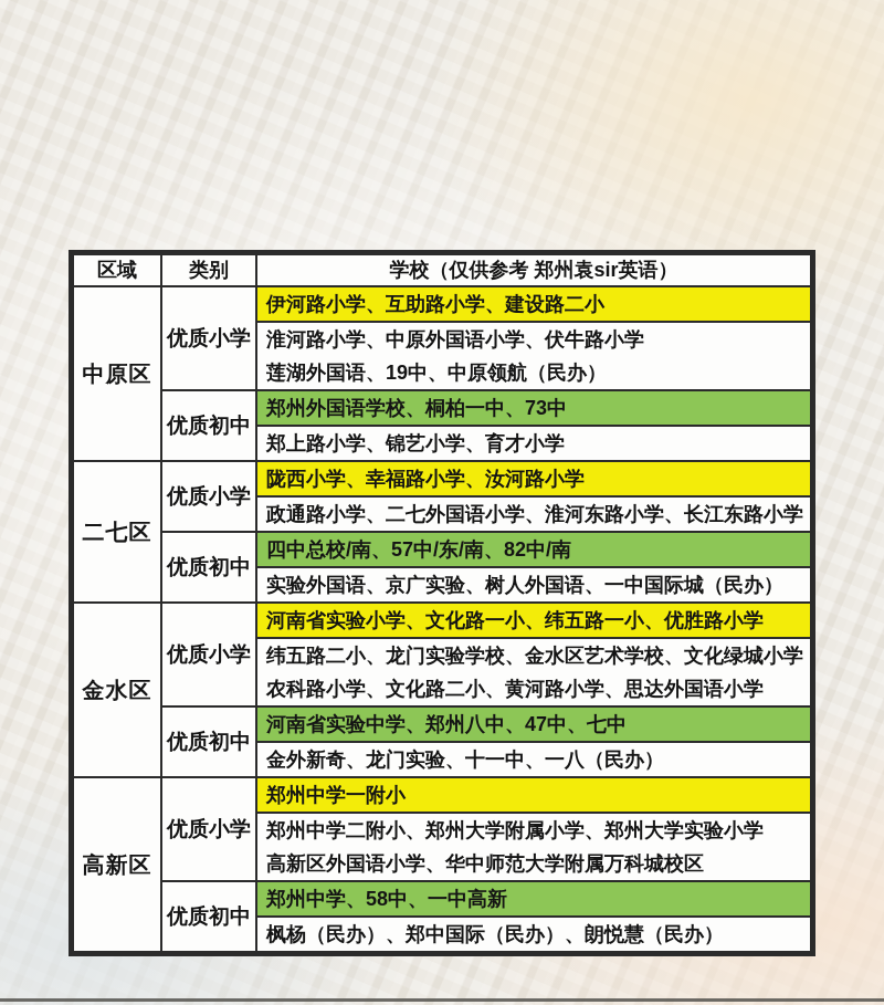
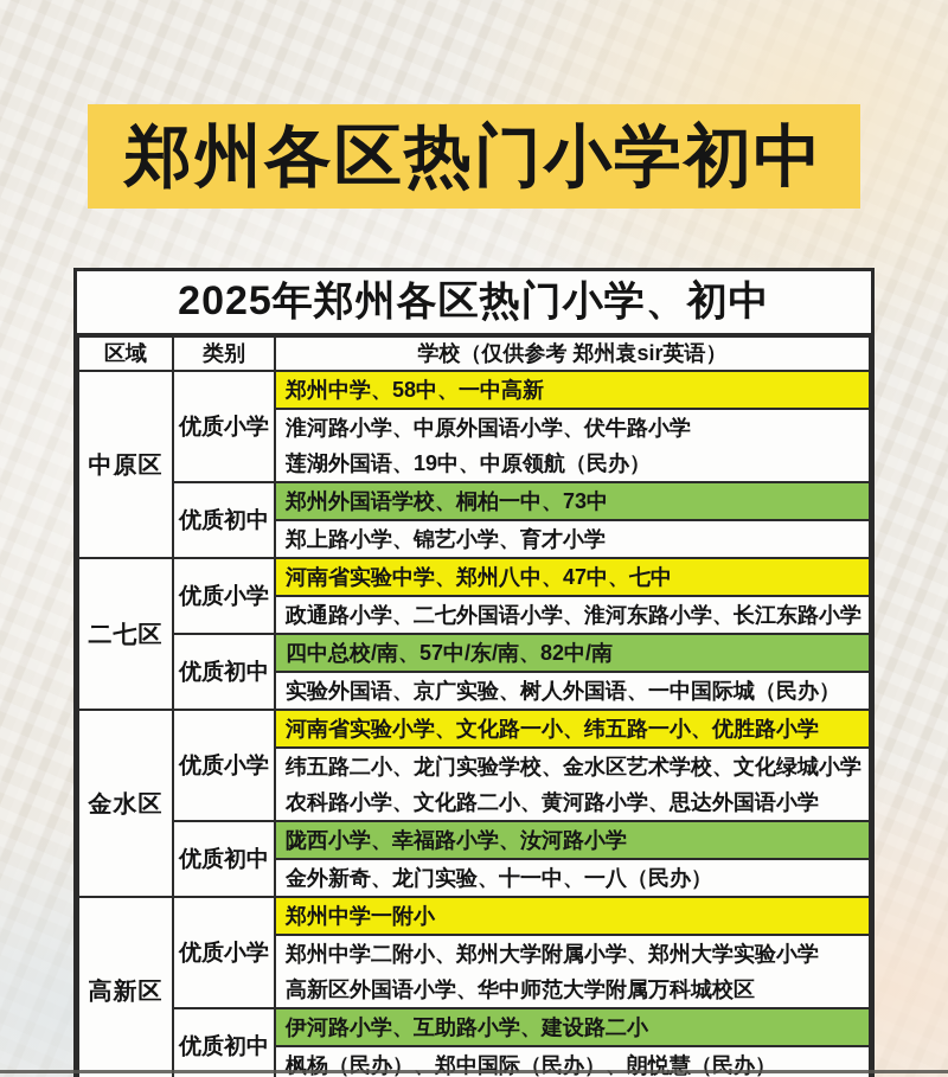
+ 郑州各区热门小学初中
+ 2025年郑州各区热门小学、初中
  区域	类别	学校（仅供参考 郑州袁sir英语）
- 中原区	优质小学	伊河路小学、互助路小学、建设路二小
+ 中原区	优质小学	郑州中学、58中、一中高新
  淮河路小学、中原外国语小学、伏牛路小学莲湖外国语、19中、中原领航（民办）
  优质初中	郑州外国语学校、桐柏一中、73中
  郑上路小学、锦艺小学、育才小学
- 二七区	优质小学	陇西小学、幸福路小学、汝河路小学
+ 二七区	优质小学	河南省实验中学、郑州八中、47中、七中
  政通路小学、二七外国语小学、淮河东路小学、长江东路小学
  优质初中	四中总校/南、57中/东/南、82中/南
  实验外国语、京广实验、树人外国语、一中国际城（民办）
  金水区	优质小学	河南省实验小学、文化路一小、纬五路一小、优胜路小学
  纬五路二小、龙门实验学校、金水区艺术学校、文化绿城小学农科路小学、文化路二小、黄河路小学、思达外国语小学
- 优质初中	河南省实验中学、郑州八中、47中、七中
+ 优质初中	陇西小学、幸福路小学、汝河路小学
  金外新奇、龙门实验、十一中、一八（民办）
  高新区	优质小学	郑州中学一附小
  郑州中学二附小、郑州大学附属小学、郑州大学实验小学高新区外国语小学、华中师范大学附属万科城校区
- 优质初中	郑州中学、58中、一中高新
+ 优质初中	伊河路小学、互助路小学、建设路二小
  枫杨（民办）、郑中国际（民办）、朗悦慧（民办）
